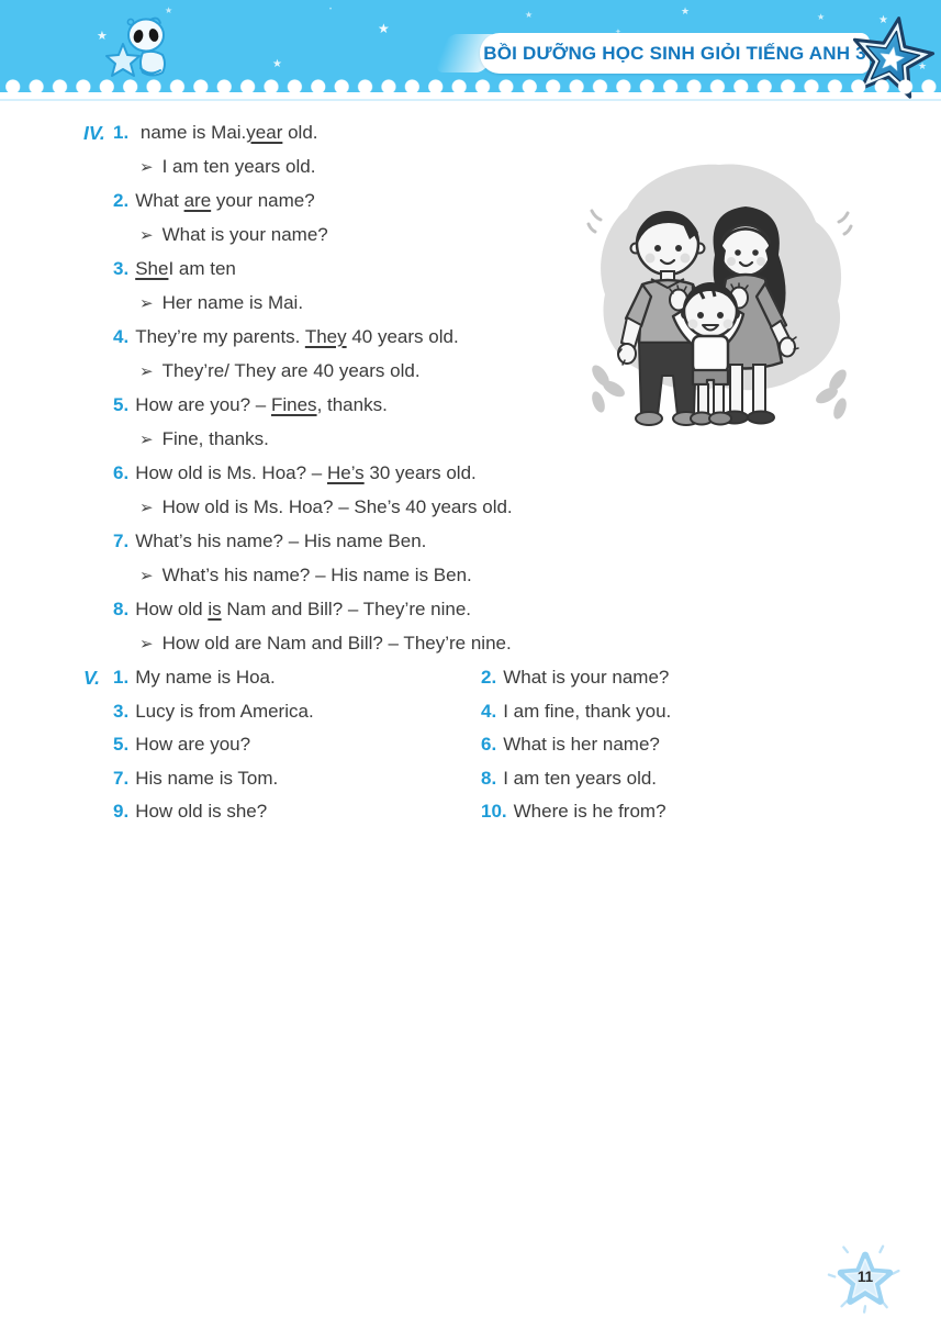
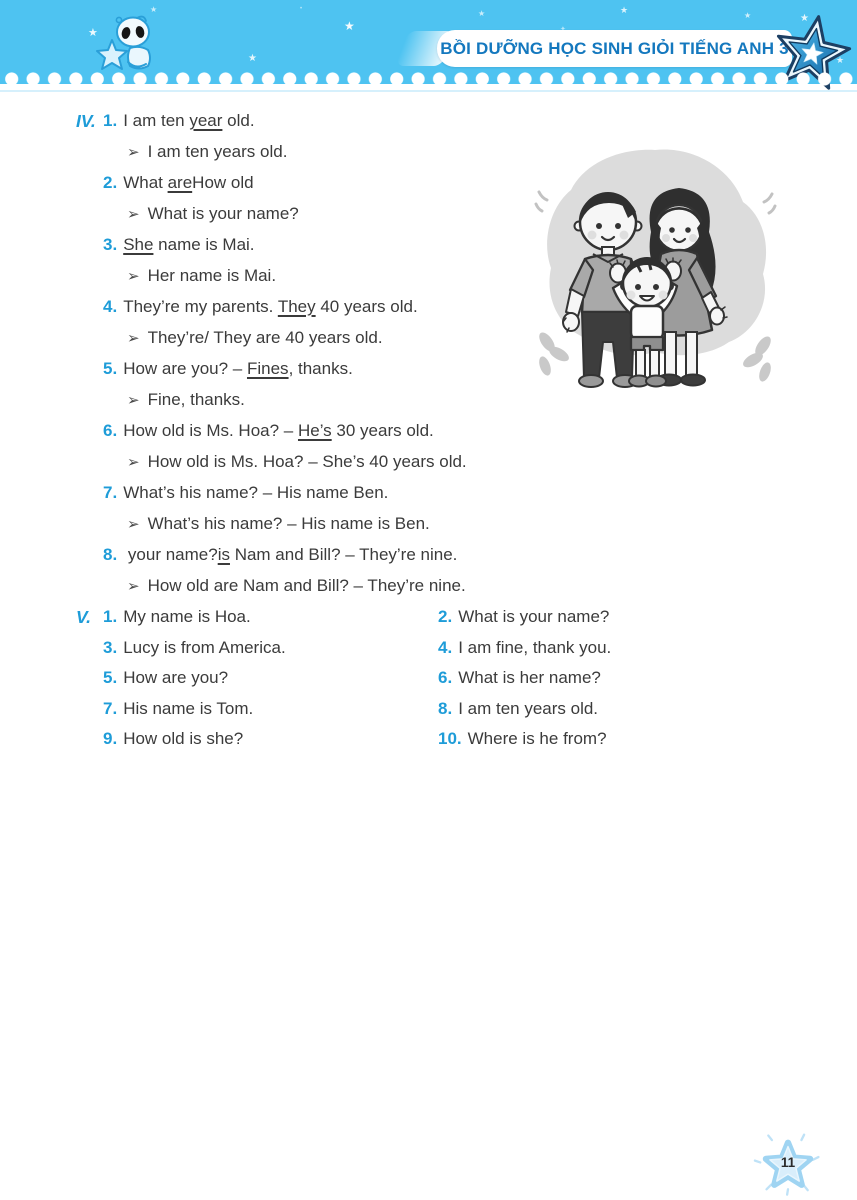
  ★
  ★
  ★
  ★
  ★
  ★
  ★
  ★
  ★
  BỒI DƯỠNG HỌC SINH GIỎI TIẾNG ANH 3
  IV.
- 1. name is Mai.year old.
+ 1. I am ten year old.
  ➢ I am ten years old.
- 2. What are your name?
+ 2. What areHow old
  ➢ What is your name?
- 3. SheI am ten
+ 3. She name is Mai.
  ➢ Her name is Mai.
  4. They’re my parents. They 40 years old.
  ➢ They’re/ They are 40 years old.
  5. How are you? – Fines, thanks.
  ➢ Fine, thanks.
  6. How old is Ms. Hoa? – He’s 30 years old.
  ➢ How old is Ms. Hoa? – She’s 40 years old.
  7. What’s his name? – His name Ben.
  ➢ What’s his name? – His name is Ben.
- 8. How old is Nam and Bill? – They’re nine.
+ 8. your name?is Nam and Bill? – They’re nine.
  ➢ How old are Nam and Bill? – They’re nine.
  V.
  1. My name is Hoa.
  2. What is your name?
  3. Lucy is from America.
  4. I am fine, thank you.
  5. How are you?
  6. What is her name?
  7. His name is Tom.
  8. I am ten years old.
  9. How old is she?
  10. Where is he from?
  11
